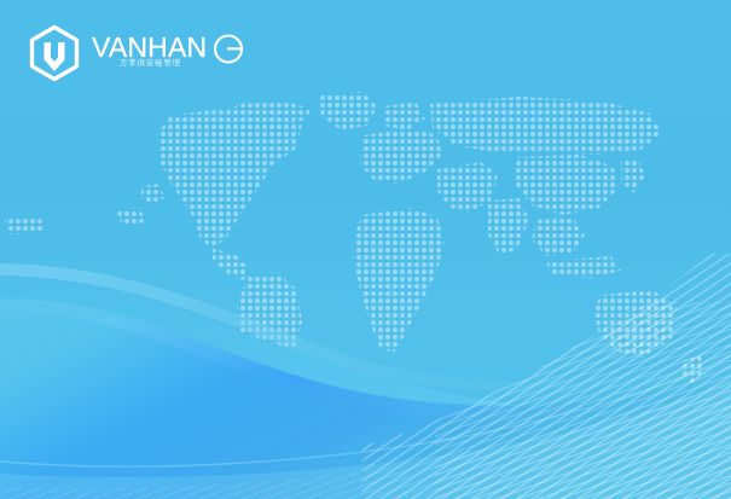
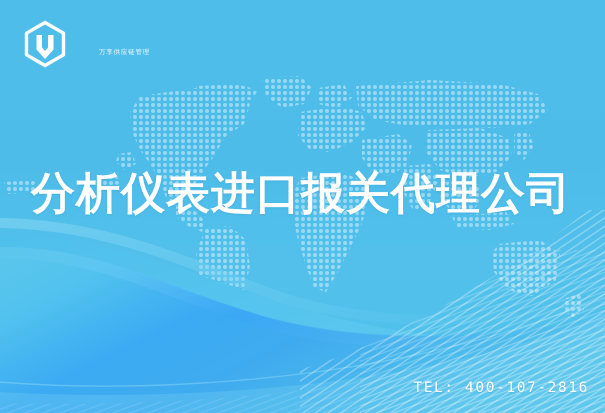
- VANHAN
  万享供应链管理
+ 分析仪表进口报关代理公司
+ TEL: 400-107-2816
